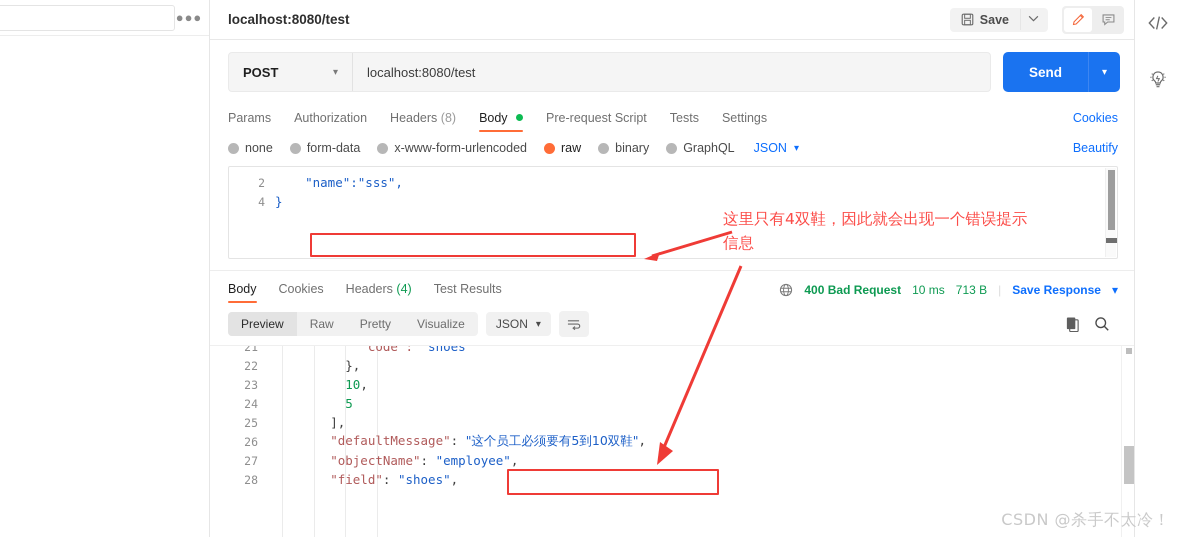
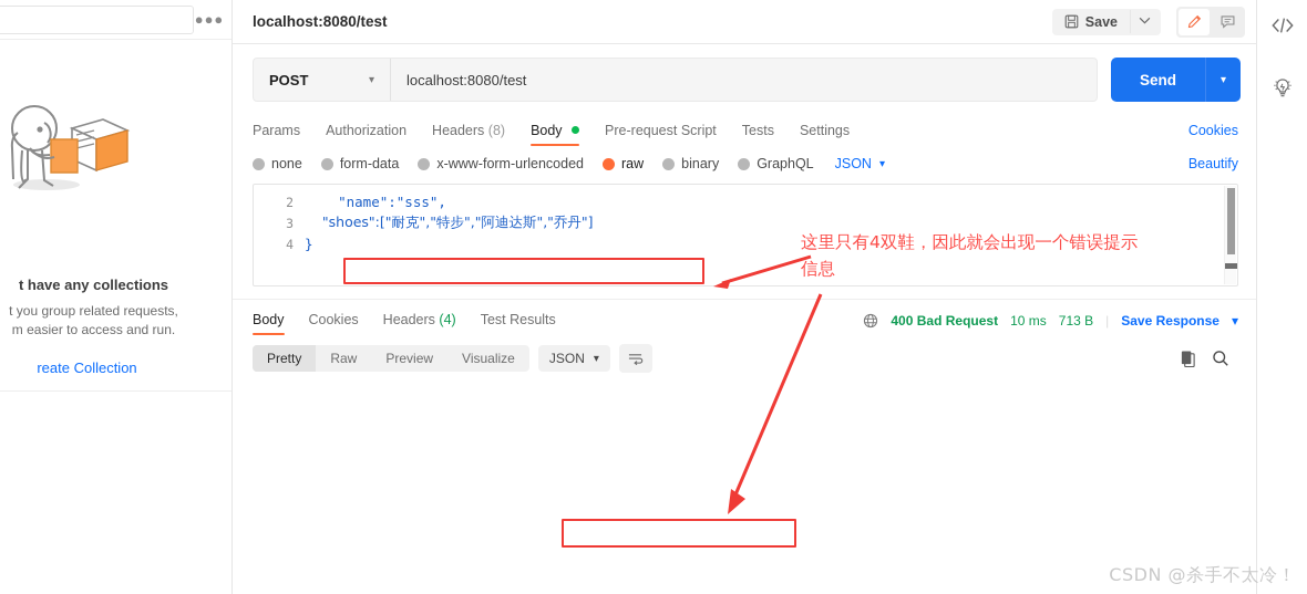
  ●●●
+ t have any collections
+ t you group related requests,
+ m easier to access and run.
+ reate Collection
  localhost:8080/test
  Save
  POST
  ▾
  localhost:8080/test
  Send
  ▾
  Params
  Authorization
  Headers (8)
  Body
  Pre-request Script
  Tests
  Settings
  Cookies
  none
  form-data
  x-www-form-urlencoded
  raw
  binary
  GraphQL
  JSON
  ▾
  Beautify
  2
  "name":"sss",
+ 3
+ "shoes":["耐克","特步","阿迪达斯","乔丹"]
  4
  }
  Body
  Cookies
  Headers (4)
  Test Results
  400 Bad Request
  10 ms
  713 B
  |
  Save Response
  ▾
- Preview
+ Pretty
  Raw
- Pretty
+ Preview
  Visualize
  JSON
  ▾
- 21
- "code": "shoes"
- 22
- },
- 23
- 10,
- 24
- 5
- 25
- ],
- 26
- "defaultMessage": "这个员工必须要有5到10双鞋",
- 27
- "objectName": "employee",
- 28
- "field": "shoes",
  这里只有4双鞋，因此就会出现一个错误提示
  信息
  CSDN @杀手不太冷！
